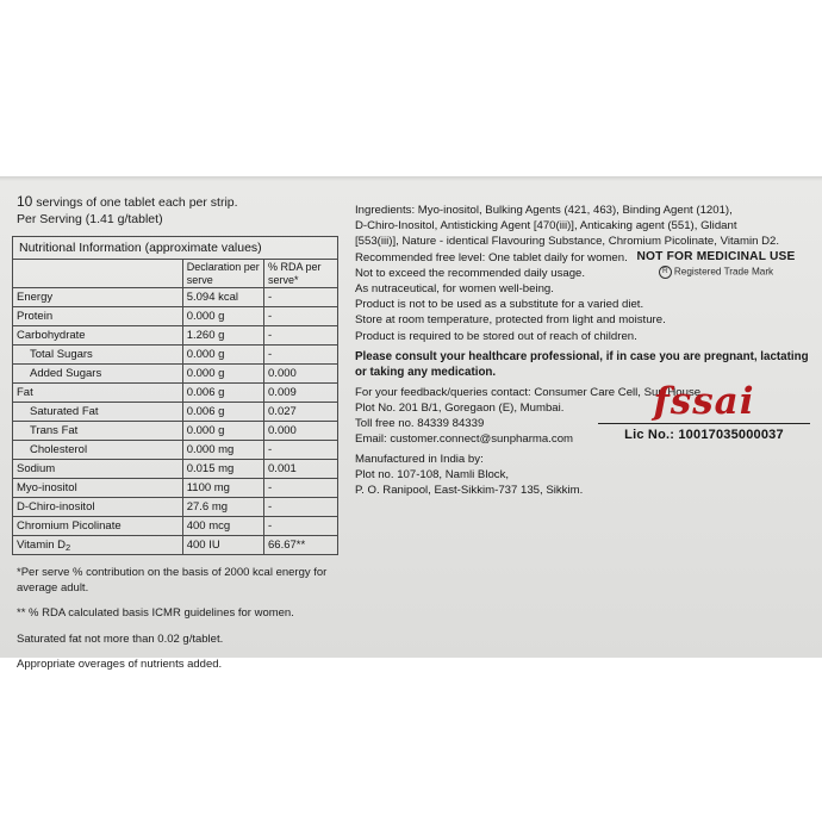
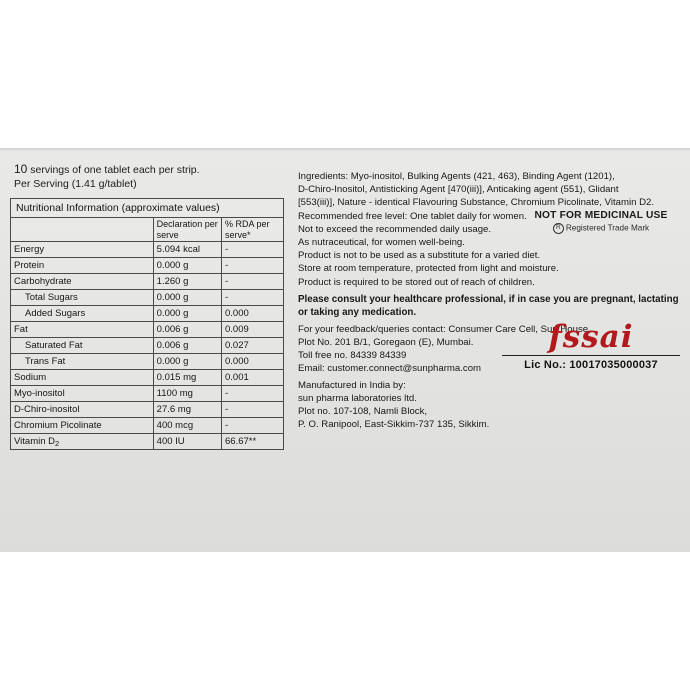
  10 servings of one tablet each per strip.
  Per Serving (1.41 g/tablet)
  Nutritional Information (approximate values)
  	Declaration per serve	% RDA per serve*
  Energy	5.094 kcal	-
  Protein	0.000 g	-
  Carbohydrate	1.260 g	-
  Total Sugars	0.000 g	-
  Added Sugars	0.000 g	0.000
  Fat	0.006 g	0.009
  Saturated Fat	0.006 g	0.027
  Trans Fat	0.000 g	0.000
- Cholesterol	0.000 mg	-
  Sodium	0.015 mg	0.001
  Myo-inositol	1100 mg	-
  D-Chiro-inositol	27.6 mg	-
  Chromium Picolinate	400 mcg	-
  Vitamin D2	400 IU	66.67**
- *Per serve % contribution on the basis of 2000 kcal energy for average adult.
- ** % RDA calculated basis ICMR guidelines for women.
- Saturated fat not more than 0.02 g/tablet.
- Appropriate overages of nutrients added.
  Ingredients: Myo-inositol, Bulking Agents (421, 463), Binding Agent (1201),
  D-Chiro-Inositol, Antisticking Agent [470(iii)], Anticaking agent (551), Glidant
  [553(iii)], Nature - identical Flavouring Substance, Chromium Picolinate, Vitamin D2.
  Recommended free level: One tablet daily for women.
  Not to exceed the recommended daily usage.
  As nutraceutical, for women well-being.
  Product is not to be used as a substitute for a varied diet.
  Store at room temperature, protected from light and moisture.
  Product is required to be stored out of reach of children.
  Please consult your healthcare professional, if in case you are pregnant, lactating or taking any medication.
  For your feedback/queries contact: Consumer Care Cell, Sun House,
  Plot No. 201 B/1, Goregaon (E), Mumbai.
  Toll free no. 84339 84339
  Email: customer.connect@sunpharma.com
  Manufactured in India by:
+ sun pharma laboratories ltd.
  Plot no. 107-108, Namli Block,
  P. O. Ranipool, East-Sikkim-737 135, Sikkim.
  NOT FOR MEDICINAL USE
  Registered Trade Mark
  fssai
  Lic No.: 10017035000037
